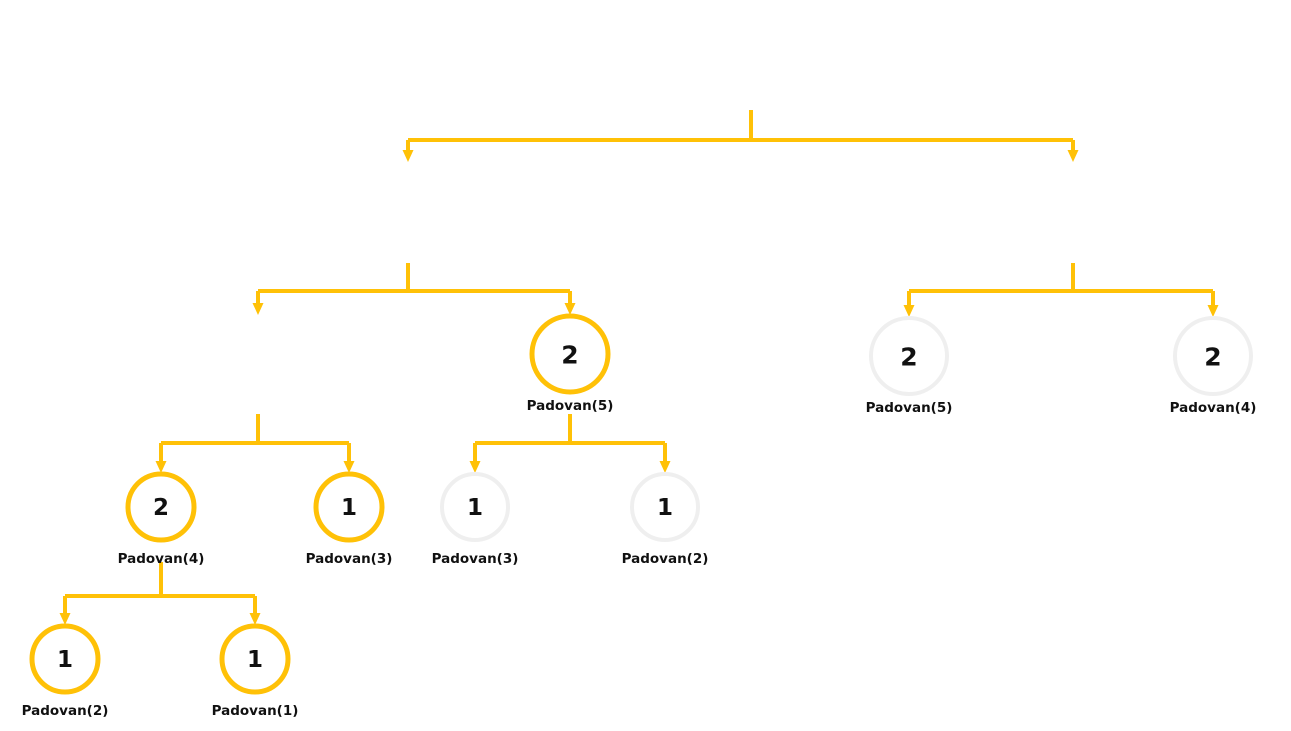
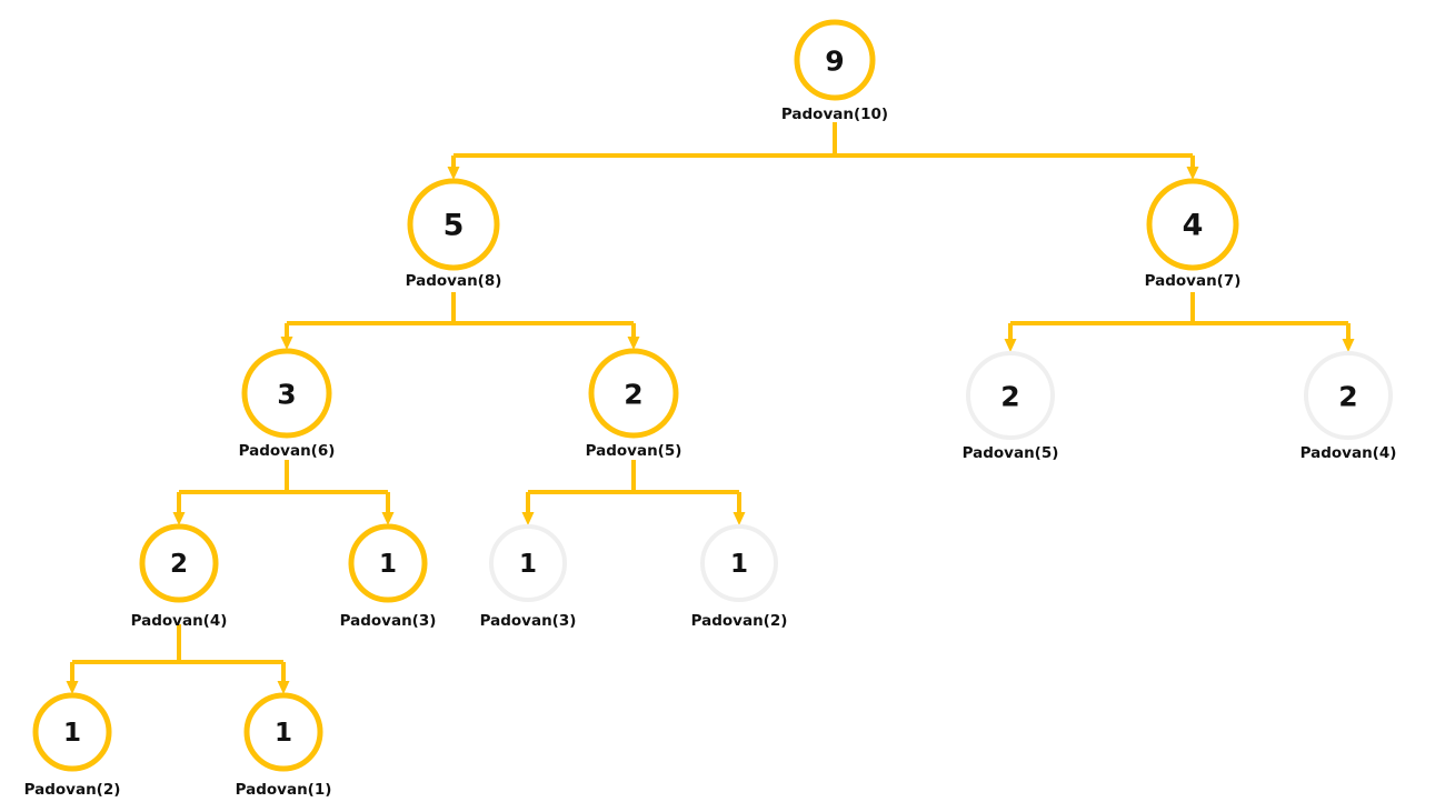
+ 9
+ Padovan(10)
+ 5
+ Padovan(8)
+ 4
+ Padovan(7)
+ 3
+ Padovan(6)
  2
  Padovan(5)
  2
  Padovan(5)
  2
  Padovan(4)
  2
  Padovan(4)
  1
  Padovan(3)
  1
  Padovan(3)
  1
  Padovan(2)
  1
  Padovan(2)
  1
  Padovan(1)
